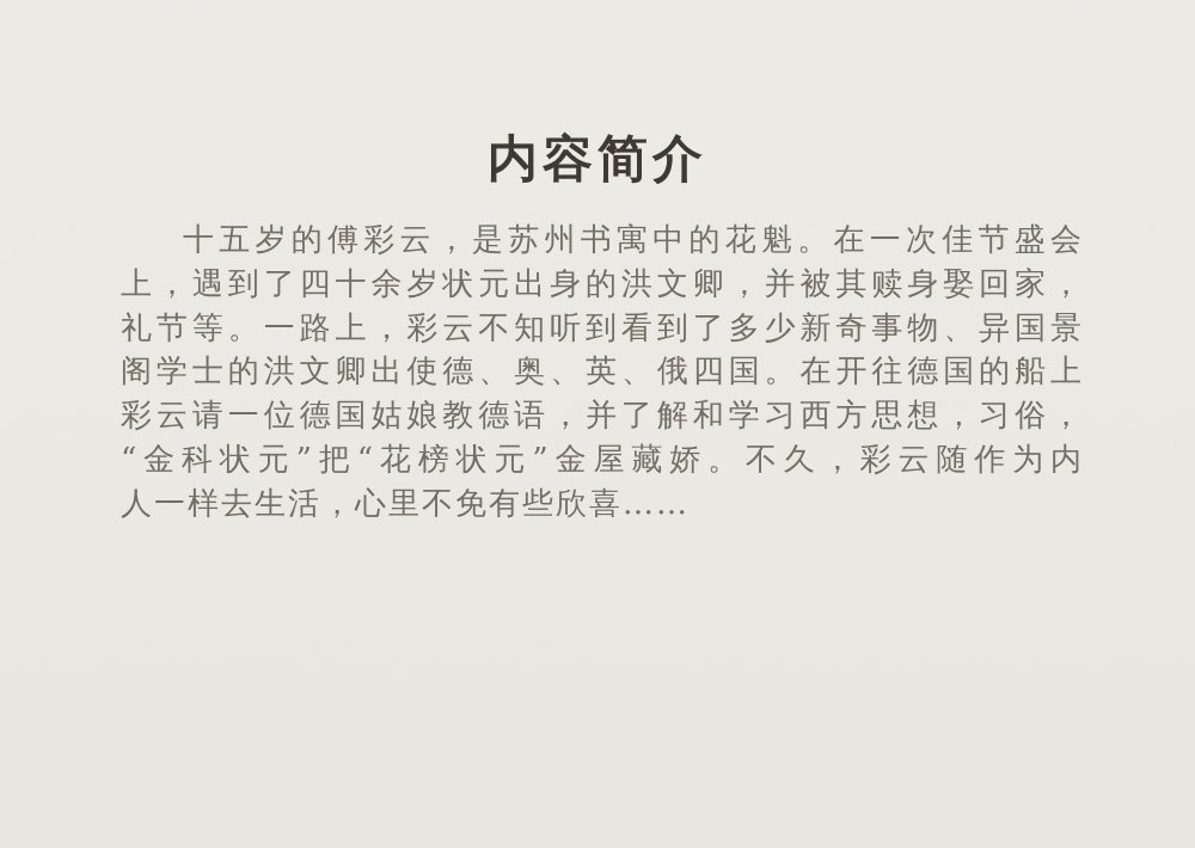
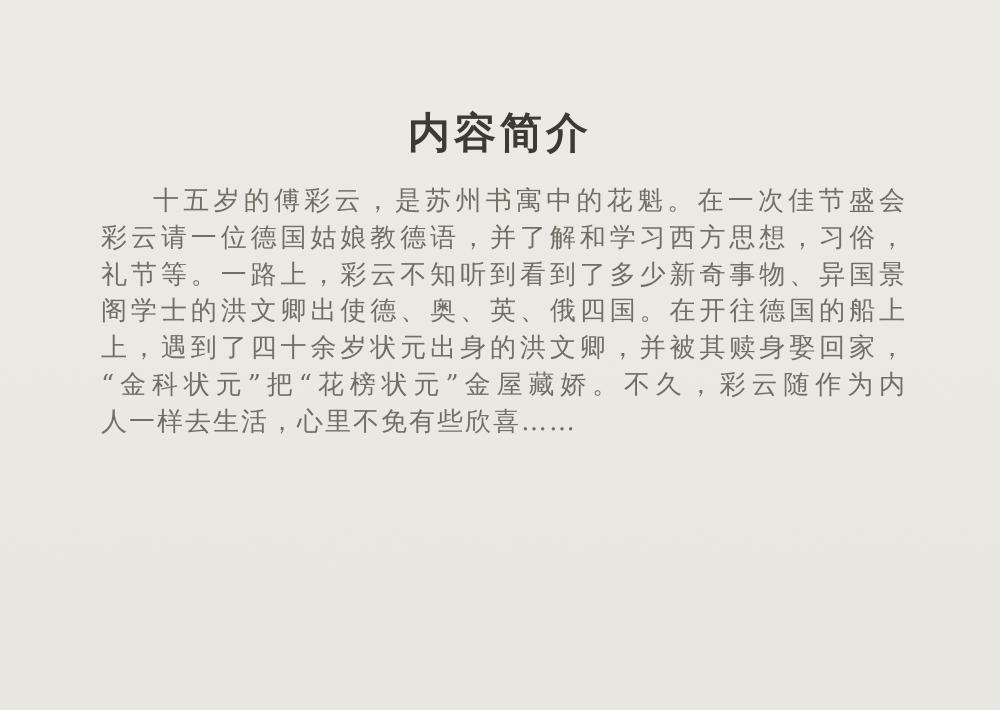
  内容简介
  十五岁的傅彩云，是苏州书寓中的花魁。在一次佳节盛会
- 上，遇到了四十余岁状元出身的洪文卿，并被其赎身娶回家，
+ 彩云请一位德国姑娘教德语，并了解和学习西方思想，习俗，
  礼节等。一路上，彩云不知听到看到了多少新奇事物、异国景
  阁学士的洪文卿出使德、奥、英、俄四国。在开往德国的船上
- 彩云请一位德国姑娘教德语，并了解和学习西方思想，习俗，
+ 上，遇到了四十余岁状元出身的洪文卿，并被其赎身娶回家，
  “金科状元”把“花榜状元”金屋藏娇。不久，彩云随作为内
  人一样去生活，心里不免有些欣喜……
